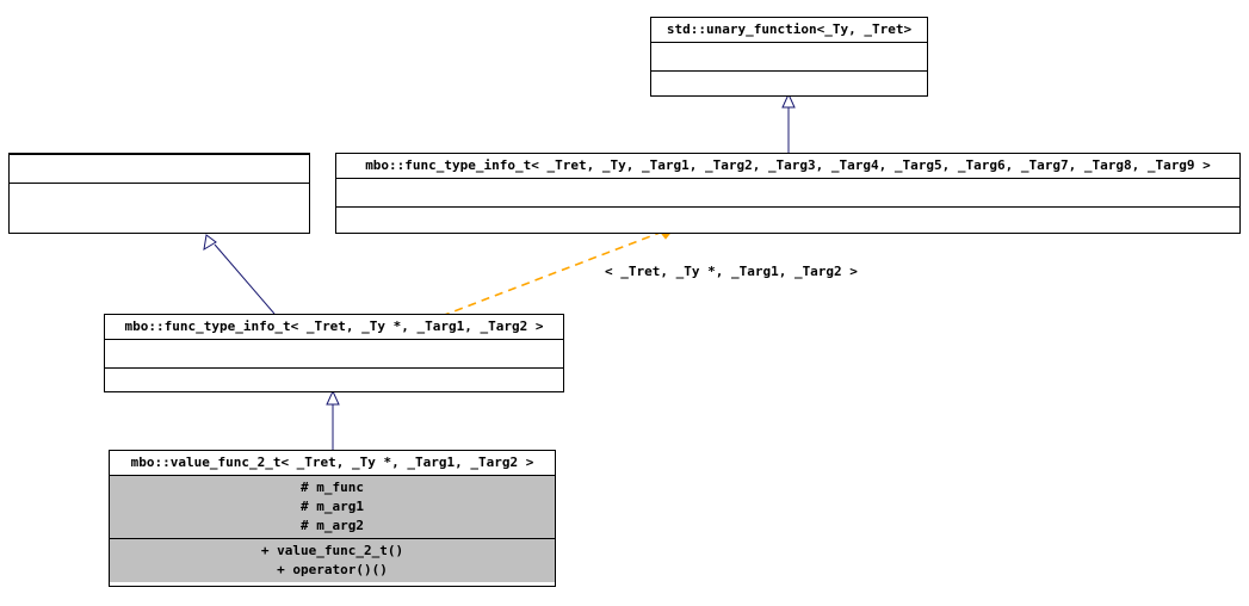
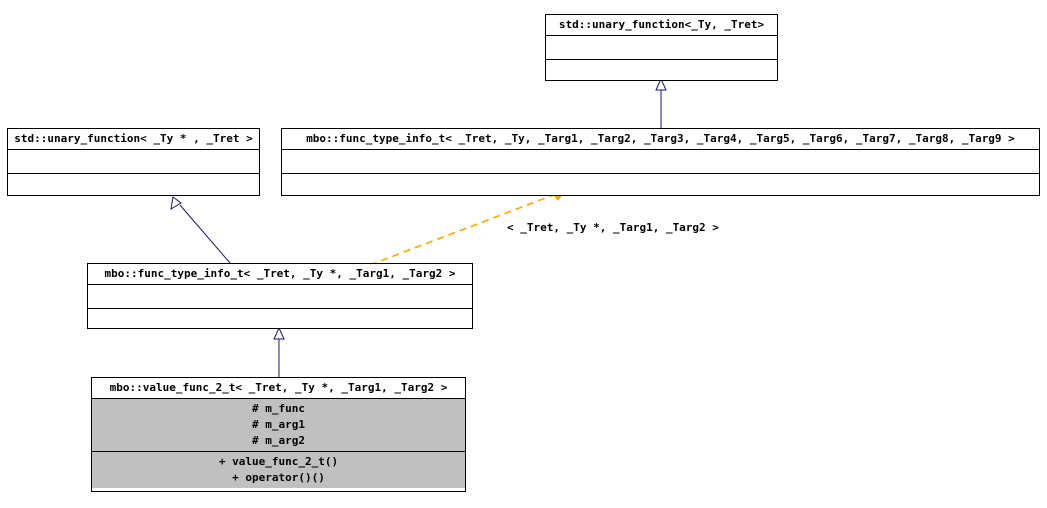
  std::unary_function<_Ty, _Tret>
+ std::unary_function< _Ty * , _Tret >
  mbo::func_type_info_t< _Tret, _Ty, _Targ1, _Targ2, _Targ3, _Targ4, _Targ5, _Targ6, _Targ7, _Targ8, _Targ9 >
  mbo::func_type_info_t< _Tret, _Ty *, _Targ1, _Targ2 >
  mbo::value_func_2_t< _Tret, _Ty *, _Targ1, _Targ2 >
  # m_func
  # m_arg1
  # m_arg2
  + value_func_2_t()
  + operator()()
  < _Tret, _Ty *, _Targ1, _Targ2 >
